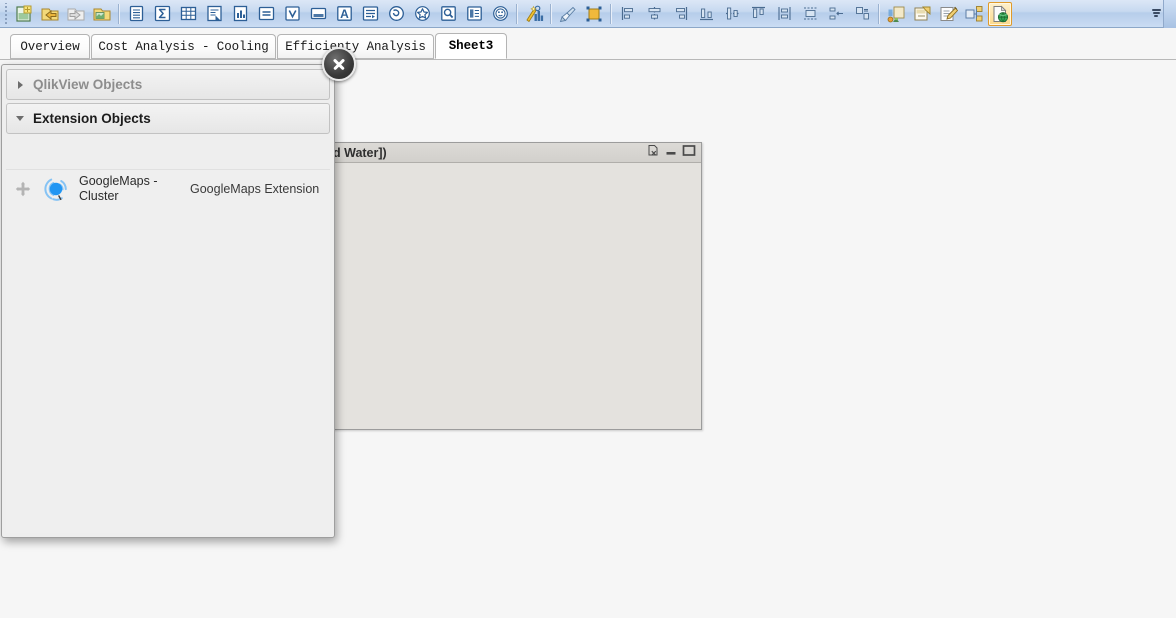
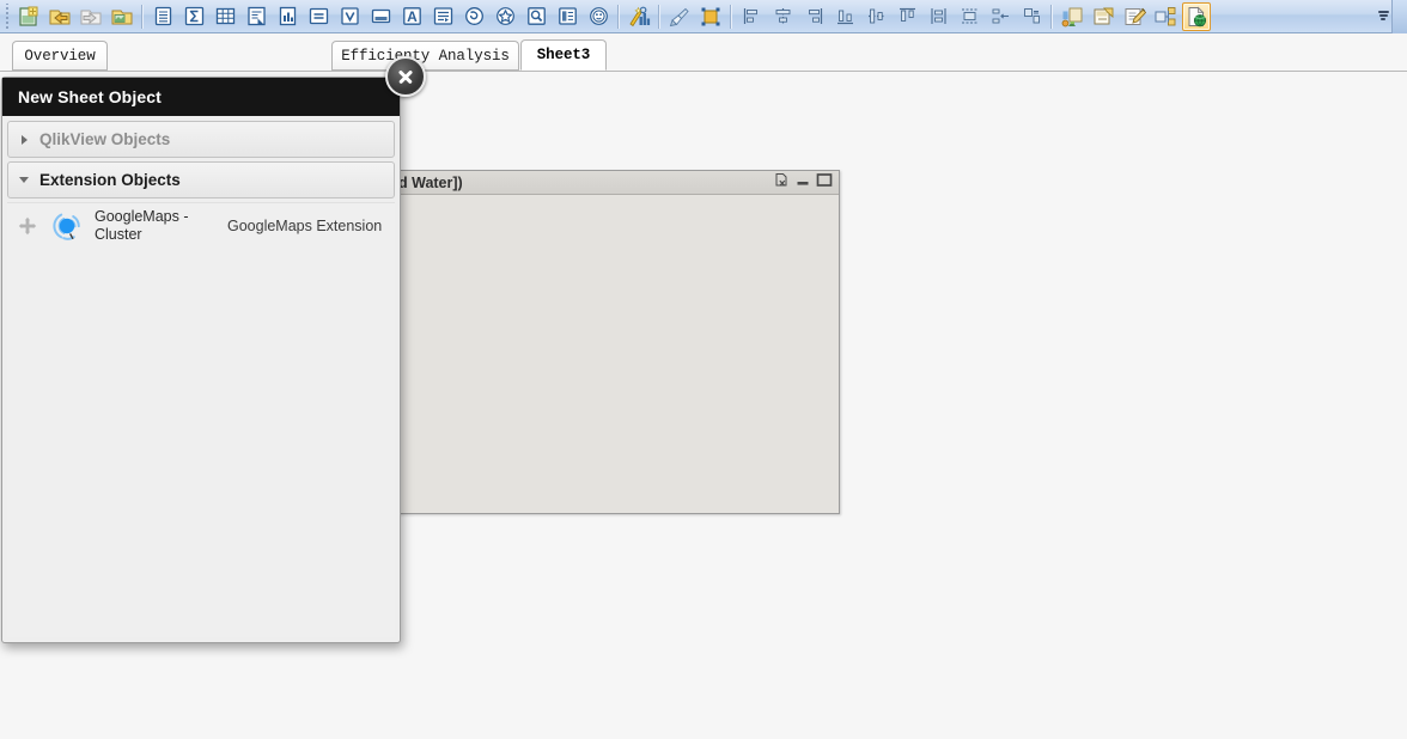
  A
  Overview
- Cost Analysis - Cooling
  Efficiety Analysis
  Sheet3
  d Water])
+ New Sheet Object
  QlikView Objects
  Extension Objects
  GoogleMaps - Cluster
  GoogleMaps Extension
